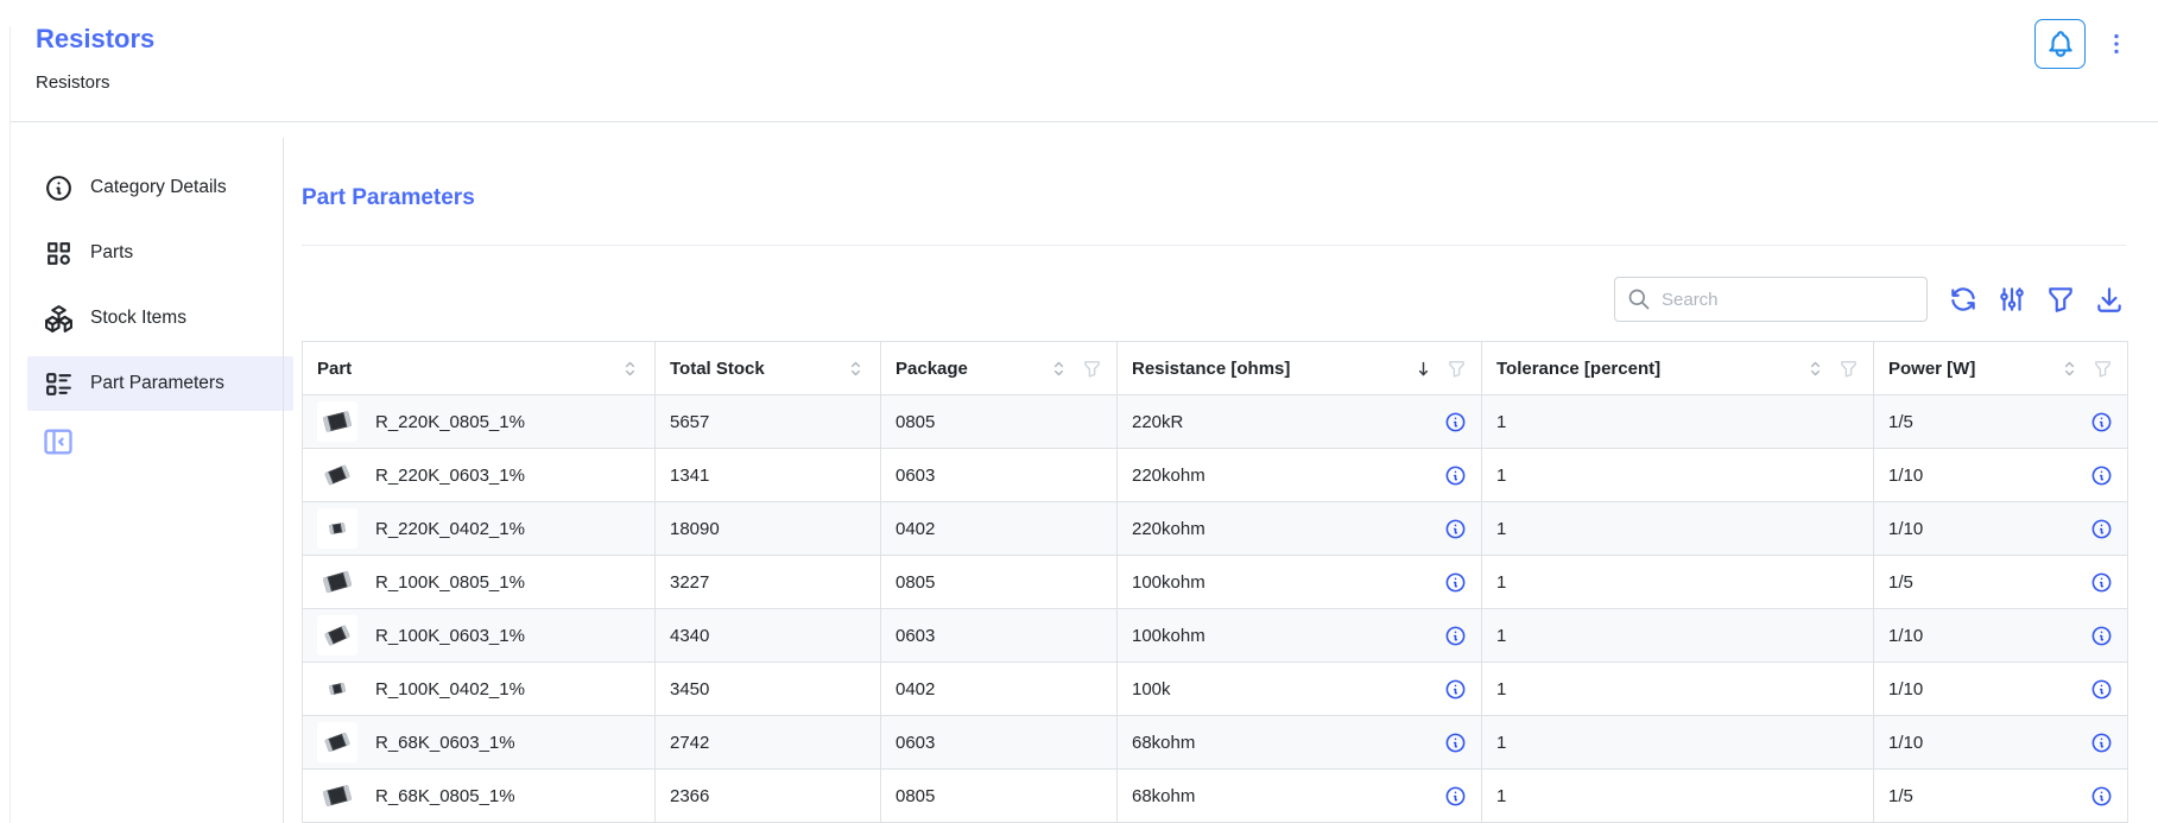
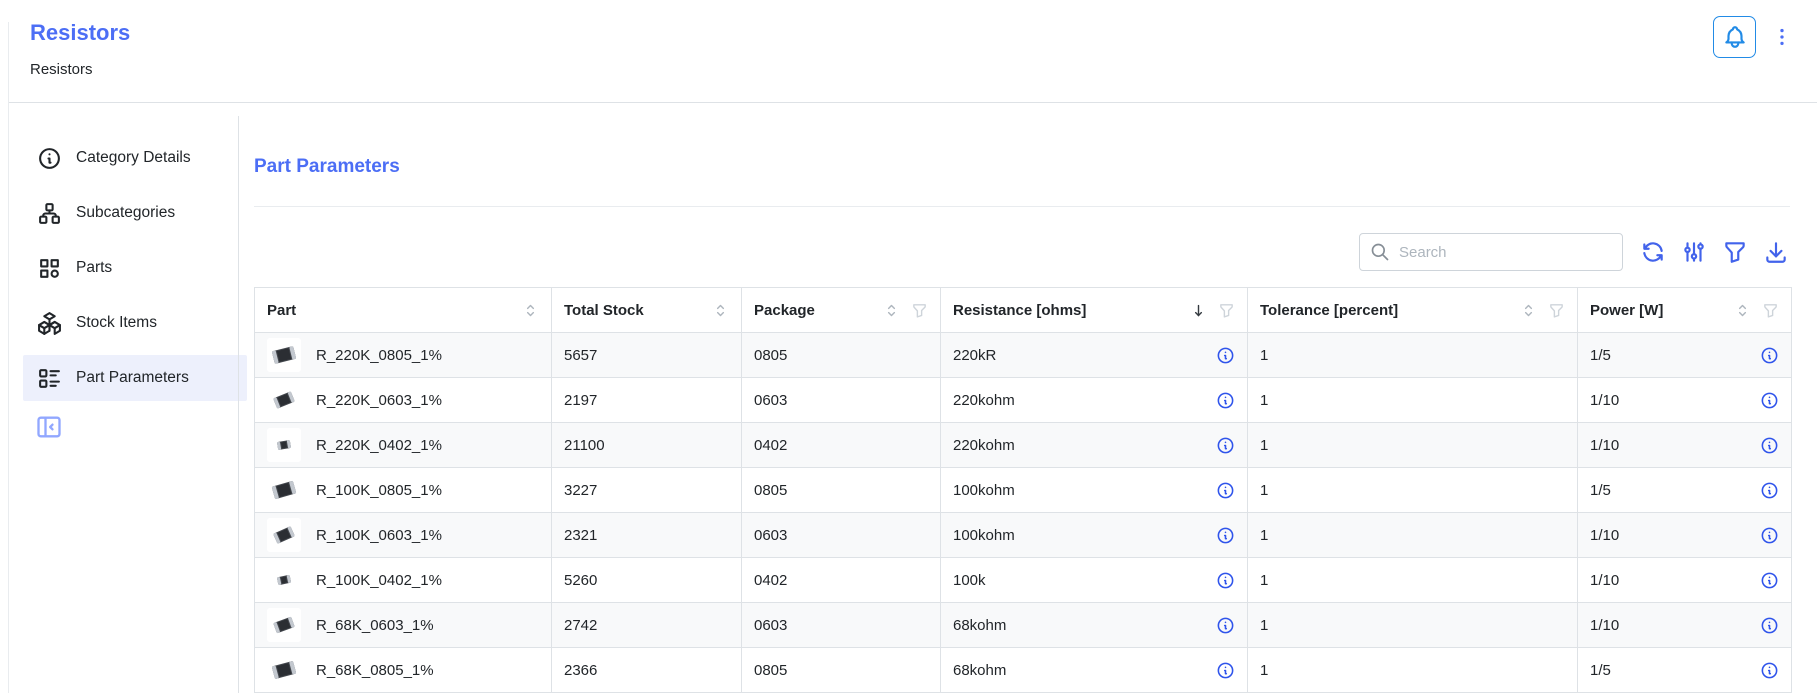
  Resistors
  Resistors
  Category Details
+ Subcategories
  Parts
  Stock Items
  Part Parameters
  Part Parameters
  Search
  Part	Total Stock	Package	Resistance [ohms]	Tolerance [percent]	Power [W]
  R_220K_0805_1%	5657	0805	220kR	1	1/5
- R_220K_0603_1%	1341	0603	220kohm	1	1/10
+ R_220K_0603_1%	2197	0603	220kohm	1	1/10
- R_220K_0402_1%	18090	0402	220kohm	1	1/10
+ R_220K_0402_1%	21100	0402	220kohm	1	1/10
  R_100K_0805_1%	3227	0805	100kohm	1	1/5
- R_100K_0603_1%	4340	0603	100kohm	1	1/10
+ R_100K_0603_1%	2321	0603	100kohm	1	1/10
- R_100K_0402_1%	3450	0402	100k	1	1/10
+ R_100K_0402_1%	5260	0402	100k	1	1/10
  R_68K_0603_1%	2742	0603	68kohm	1	1/10
  R_68K_0805_1%	2366	0805	68kohm	1	1/5
